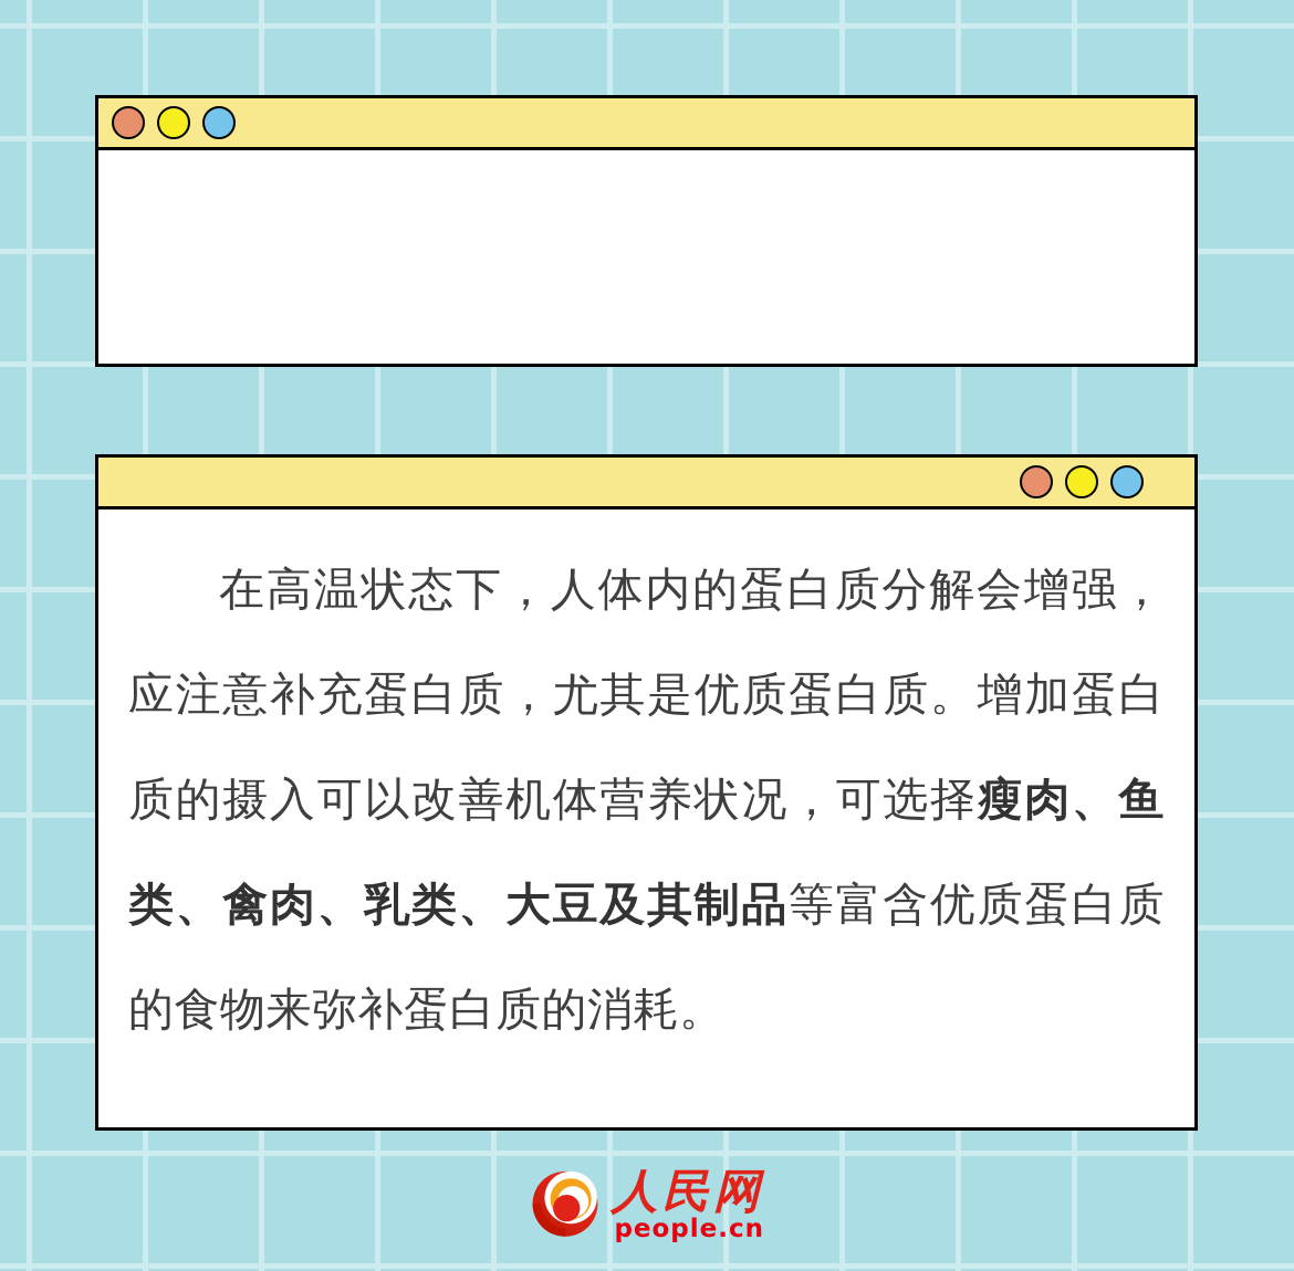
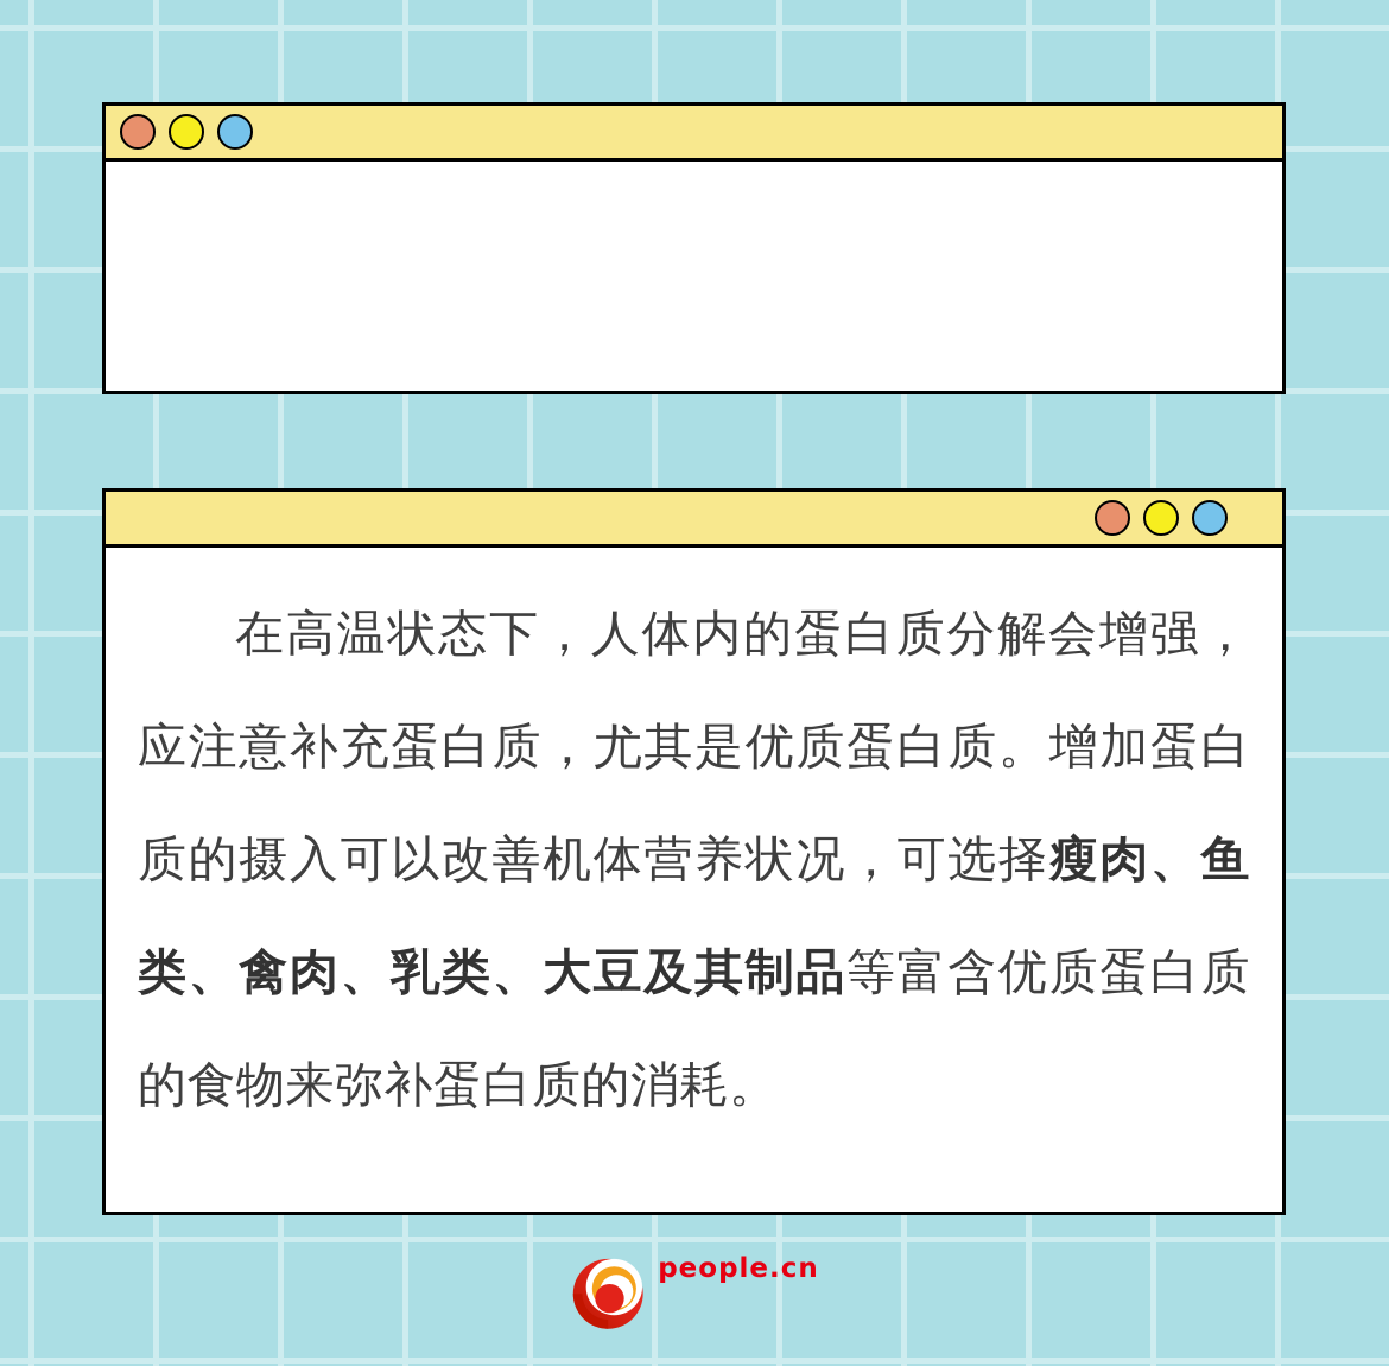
  在高温状态下，人体内的蛋白质分解会增强，应注意补充蛋白质，尤其是优质蛋白质。增加蛋白质的摄入可以改善机体营养状况，可选择瘦肉、鱼类、禽肉、乳类、大豆及其制品等富含优质蛋白质的食物来弥补蛋白质的消耗。
- 人民网
  people.cn
